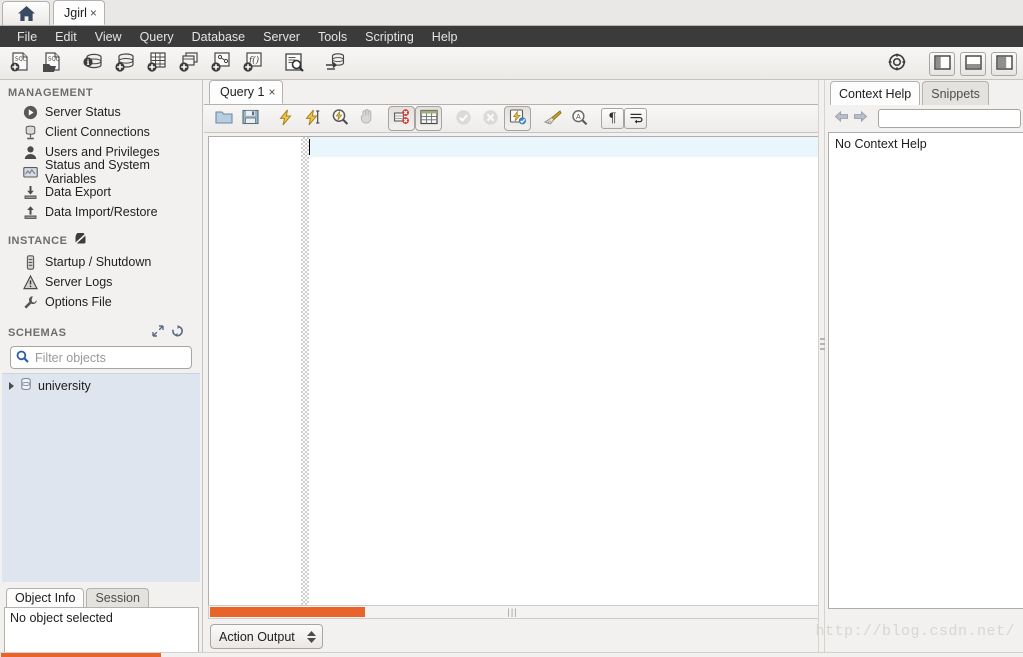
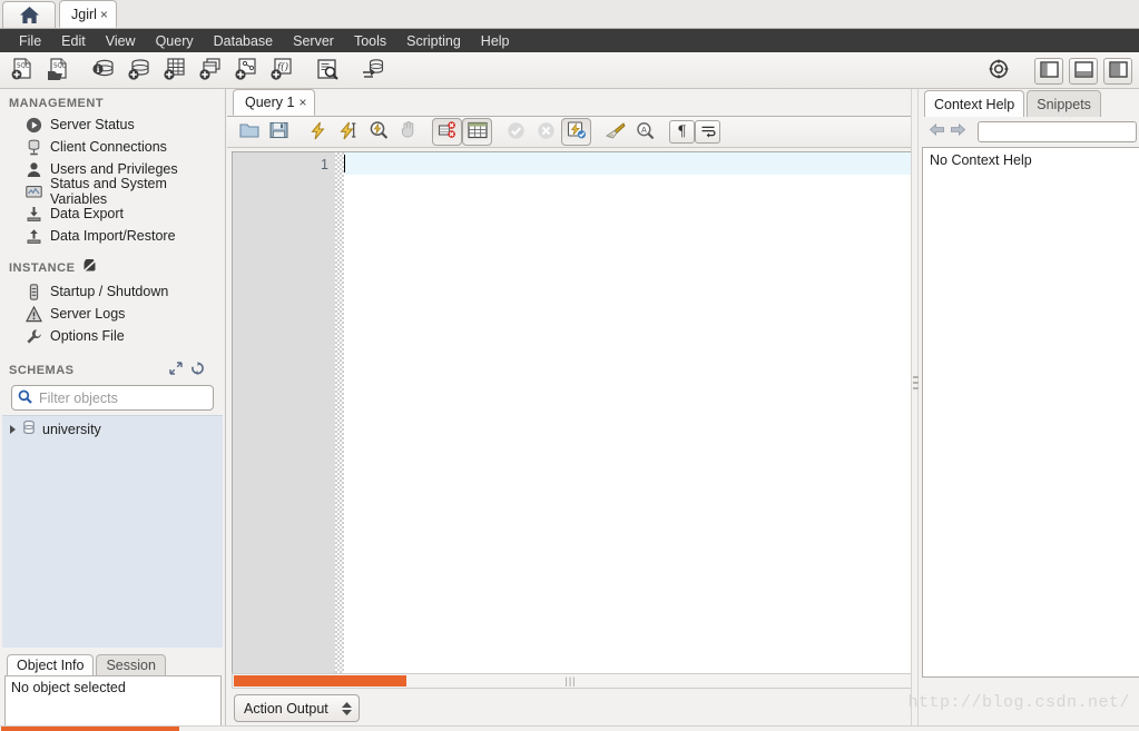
  Jgirl
  ×
  File
  Edit
  View
  Query
  Database
  Server
  Tools
  Scripting
  Help
  i
  f()
  MANAGEMENT
  Server Status
  Client Connections
  Users and Privileges
  Status and System Variables
  Data Export
  Data Import/Restore
  INSTANCE
  Startup / Shutdown
  Server Logs
  Options File
  SCHEMAS
  Filter objects
  university
  Object Info
  Session
  No object selected
  Query 1
  ×
  A
  ¶
+ 1
  |||
  Action Output
  Context Help
  Snippets
  No Context Help
  http://blog.csdn.net/
